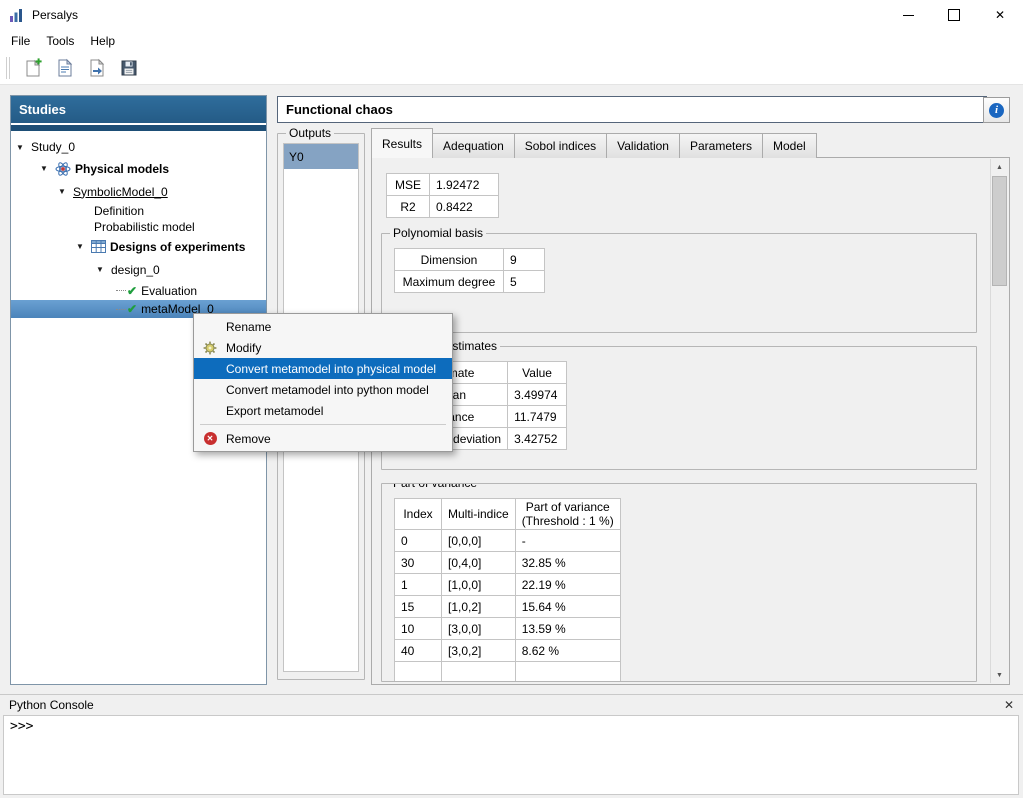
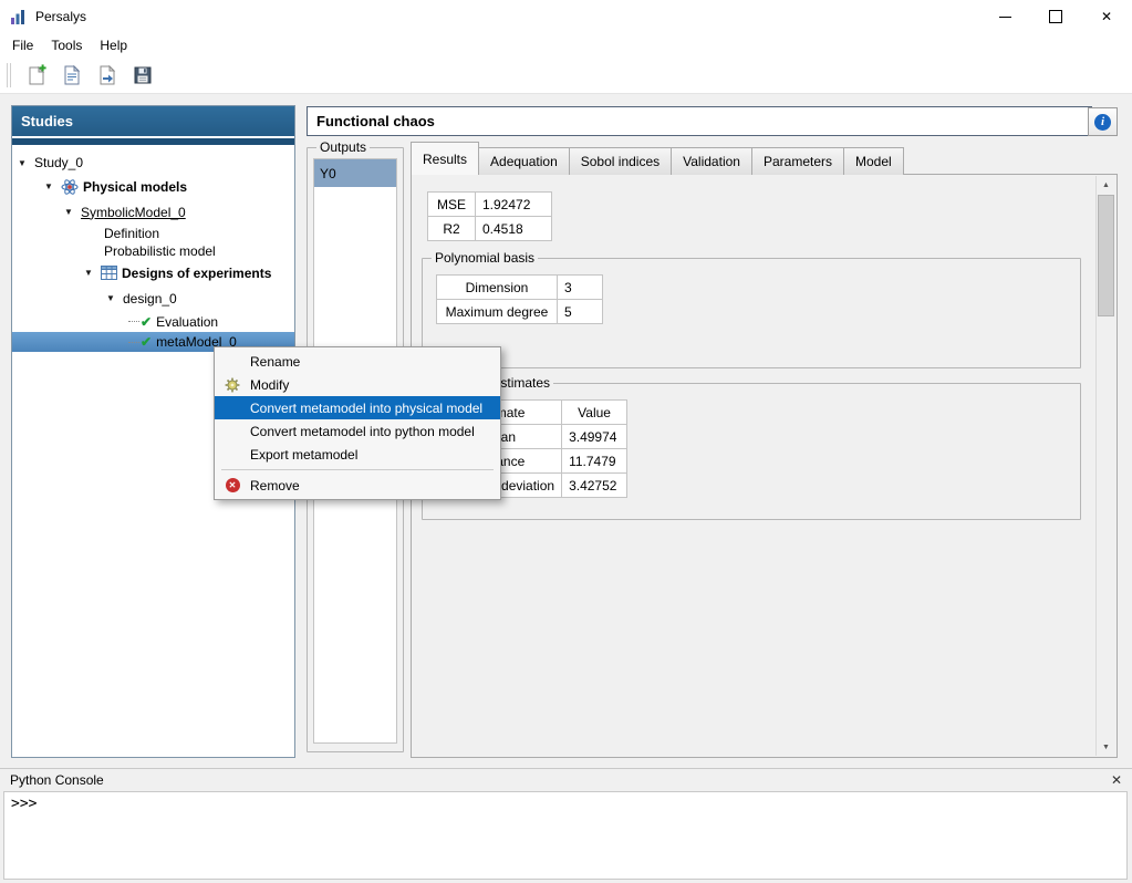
  Persalys
  ✕
  File
  Tools
  Help
  Studies
  ▼
  Study_0
  ▼
  Physical models
  ▼
  SymbolicModel_0
  Definition
  Probabilistic model
  ▼
  Designs of experiments
  ▼
  design_0
  ✔
  Evaluation
  ✔
  metaModel_0
  Functional chaos
  i
  Outputs
  Y0
  Results
  Adequation
  Sobol indices
  Validation
  Parameters
  Model
  MSE	1.92472
- R2	0.8422
+ R2	0.4518
  Polynomial basis
- Dimension	9
+ Dimension	3
  Maximum degree	5
  an	3.49974
- Index	Multi-indice	Part of variance (Threshold : 1 %)
- 0	[0,0,0]	-
- 30	[0,4,0]	32.85 %
- 1	[1,0,0]	22.19 %
- 15	[1,0,2]	15.64 %
- 10	[3,0,0]	13.59 %
- 40	[3,0,2]	8.62 %
  Rename
  Modify
  Convert metamodel into physical model
  Convert metamodel into python model
  Export metamodel
  ✕
  Remove
  Python Console
  ✕
  >>>
